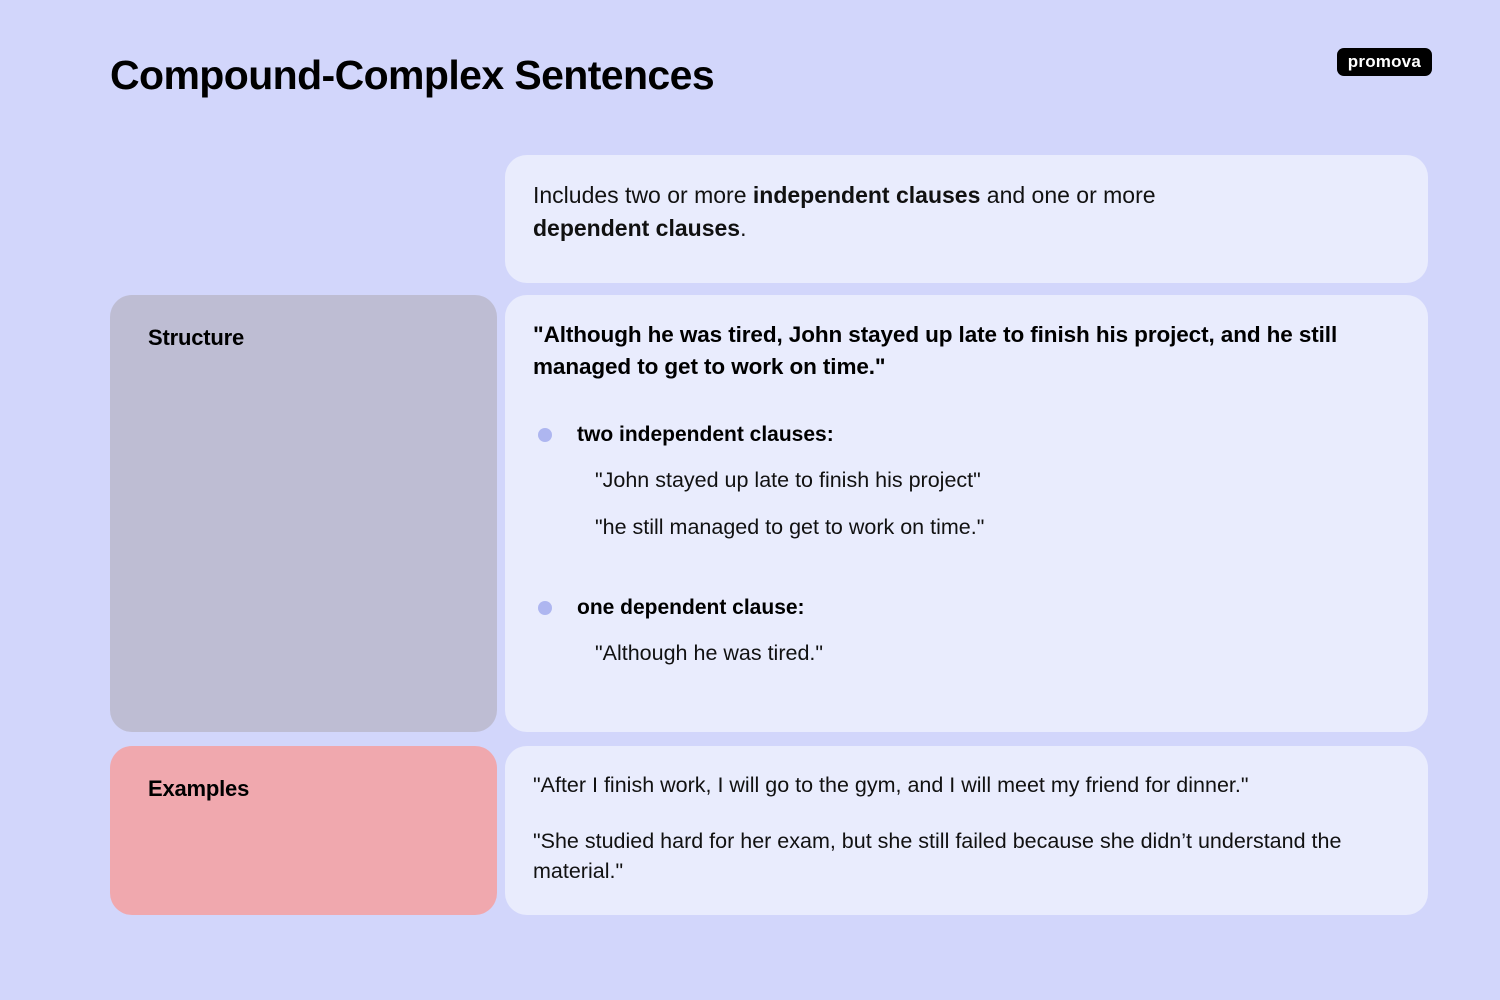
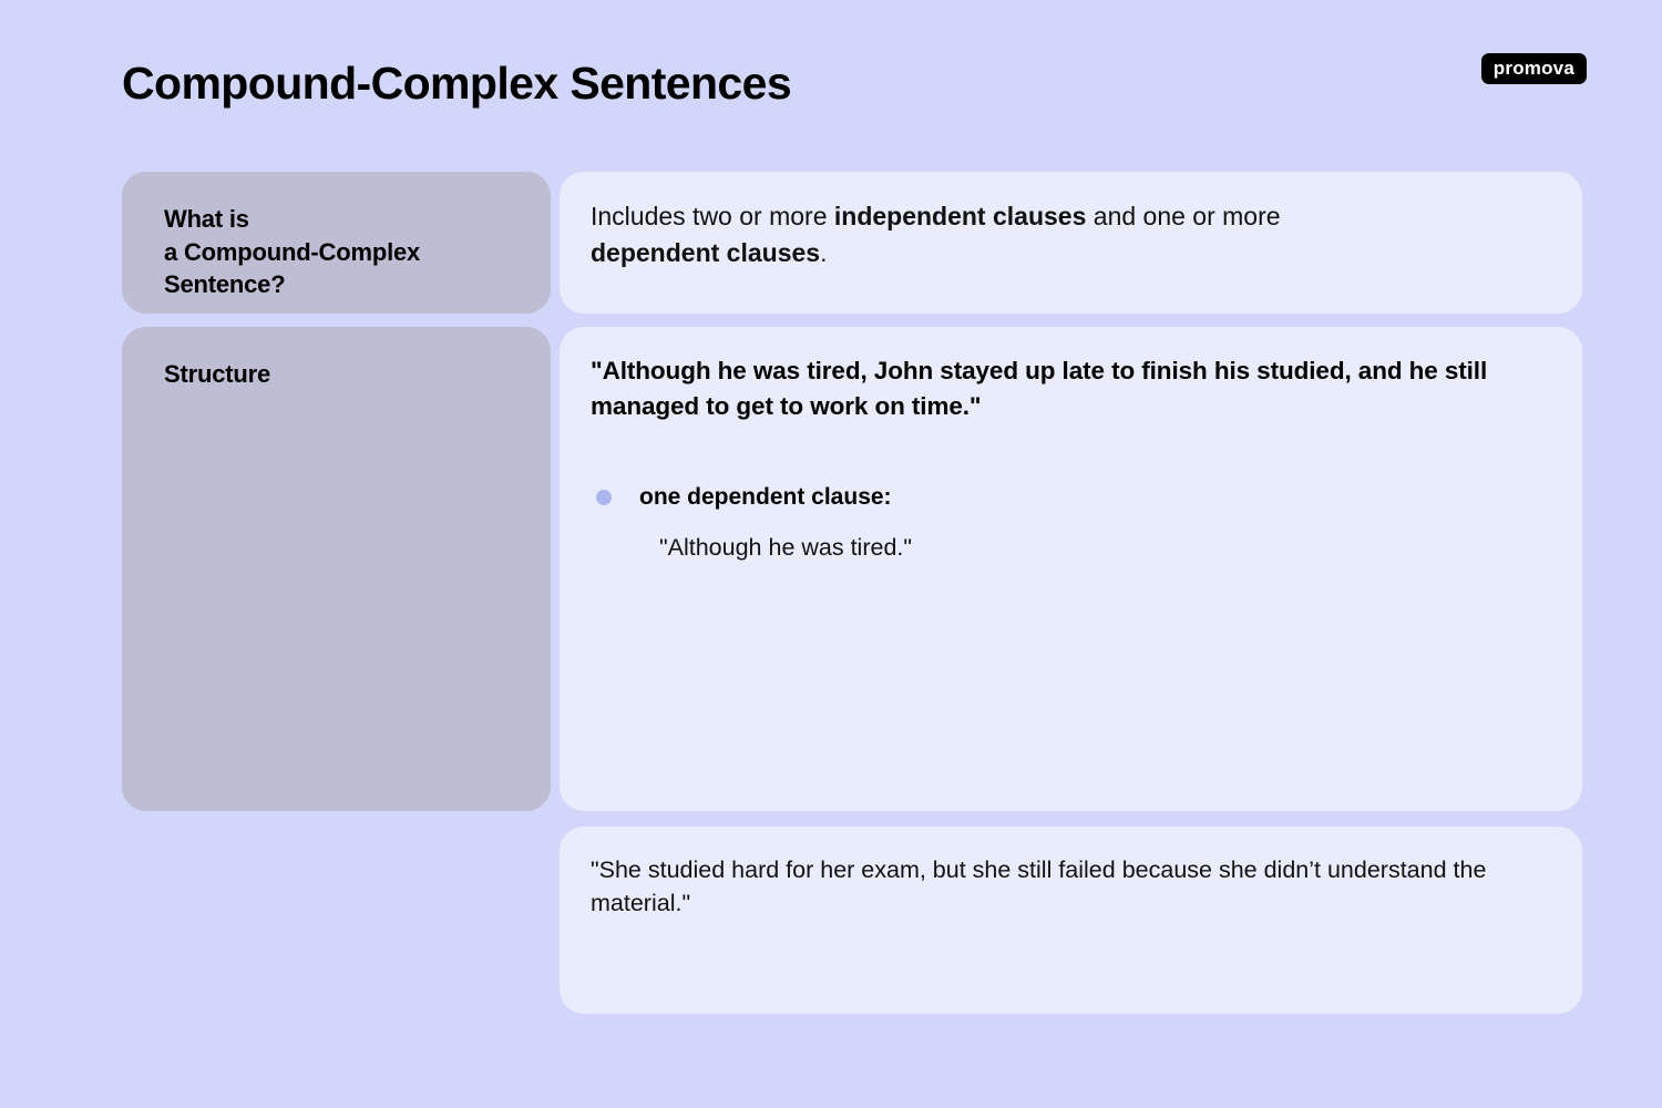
  Compound-Complex Sentences
  promova
+ What is
+ a Compound-Complex
+ Sentence?
  Includes two or more independent clauses and one or more dependent clauses.
  Structure
- "Although he was tired, John stayed up late to finish his project, and he still managed to get to work on time."
+ "Although he was tired, John stayed up late to finish his studied, and he still managed to get to work on time."
- two independent clauses:
- "John stayed up late to finish his project"
- "he still managed to get to work on time."
  one dependent clause:
  "Although he was tired."
- Examples
- "After I finish work, I will go to the gym, and I will meet my friend for dinner."
  "She studied hard for her exam, but she still failed because she didn’t understand the material."
